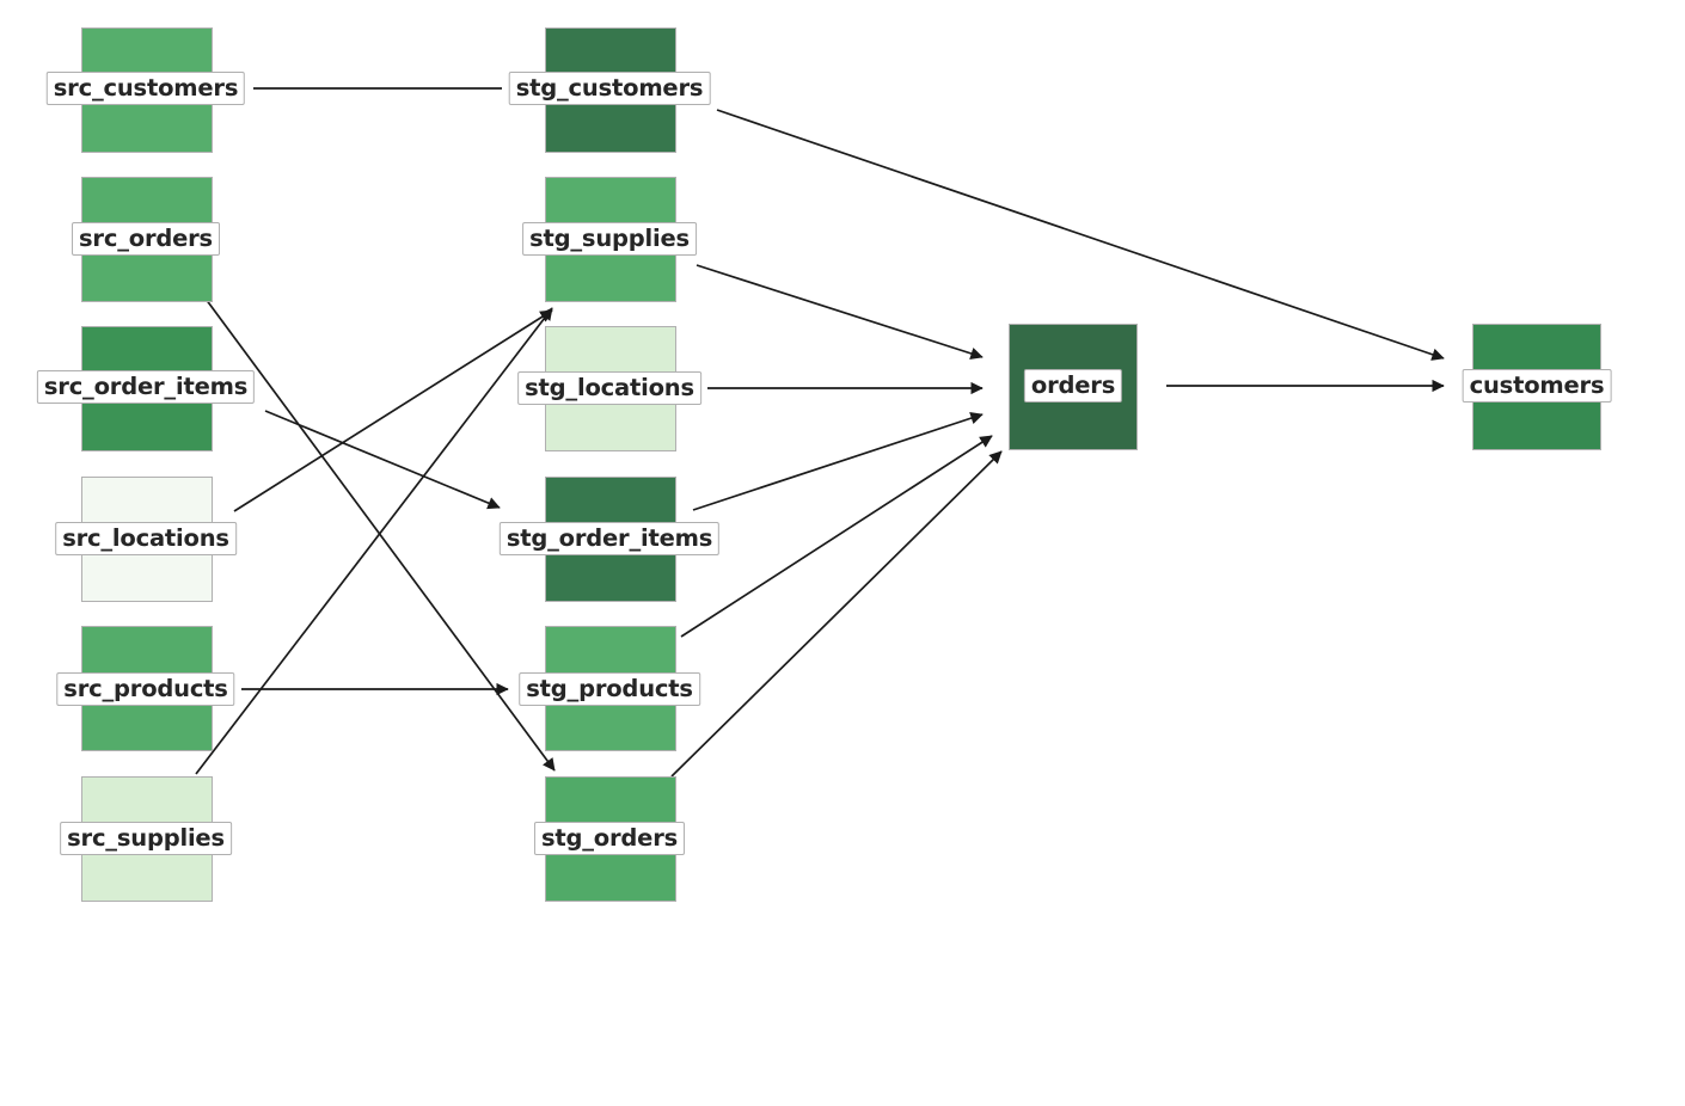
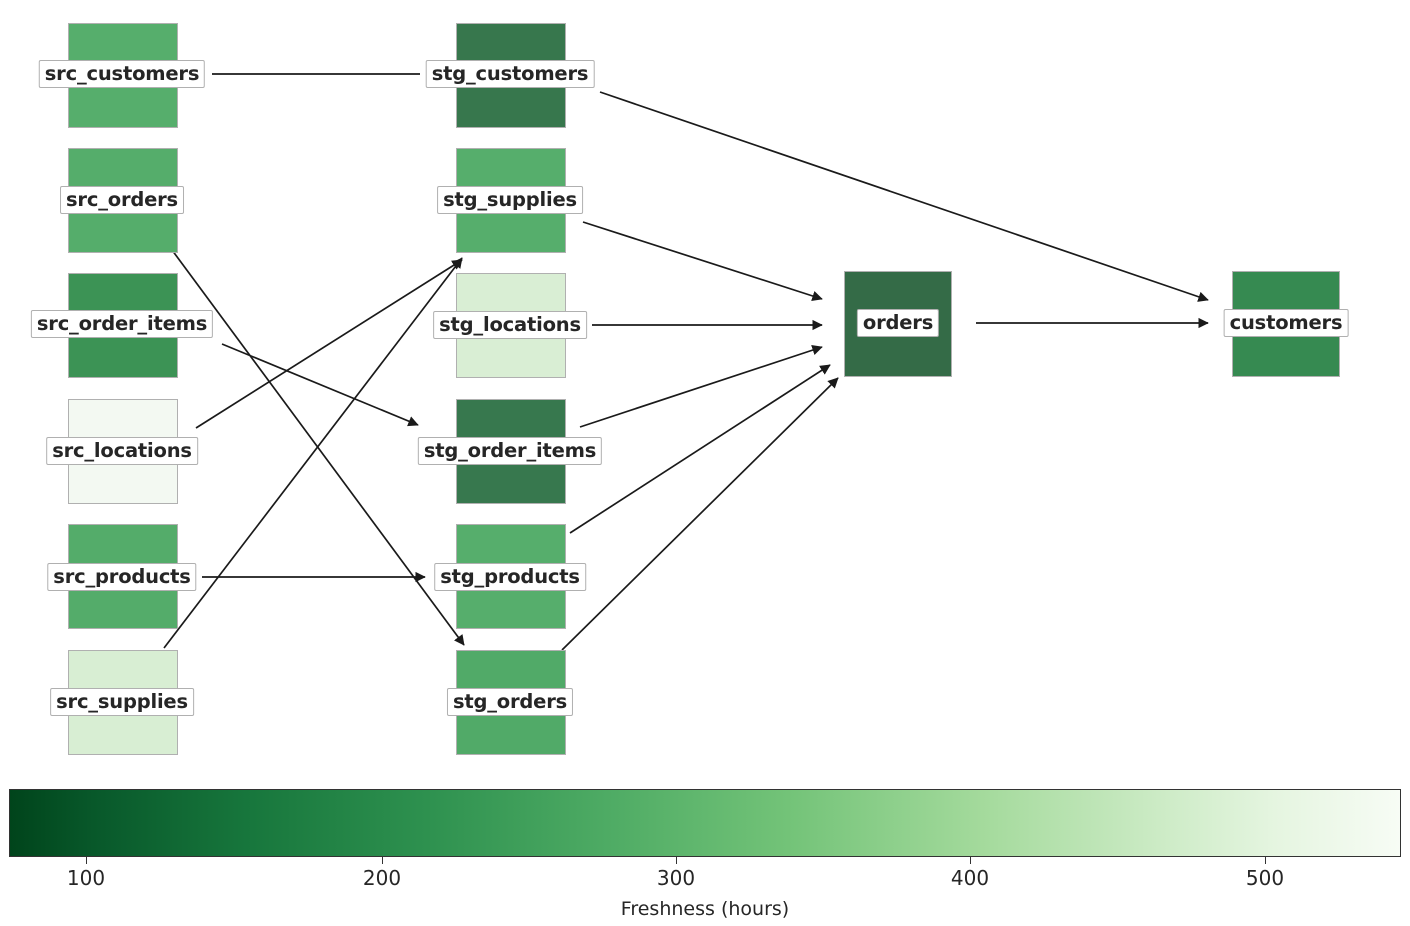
  src_customers
  src_orders
  src_order_items
  src_locations
  src_products
  src_supplies
  stg_customers
  stg_supplies
  stg_locations
  stg_order_items
  stg_products
  stg_orders
  orders
  customers
+ 100
+ 200
+ 300
+ 400
+ 500
+ Freshness (hours)
